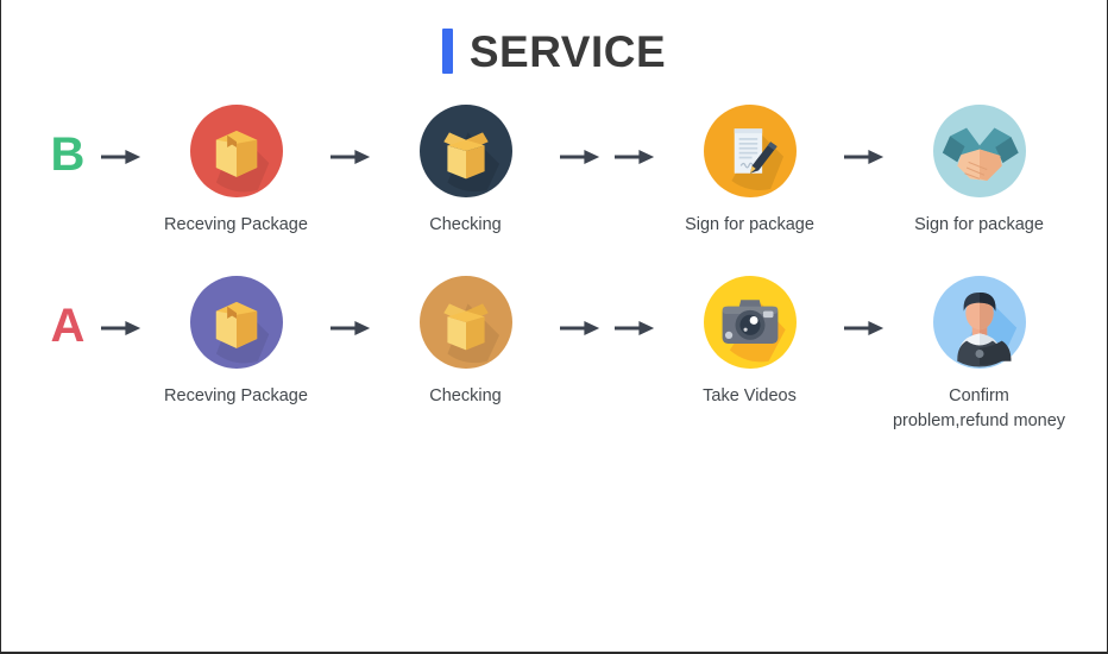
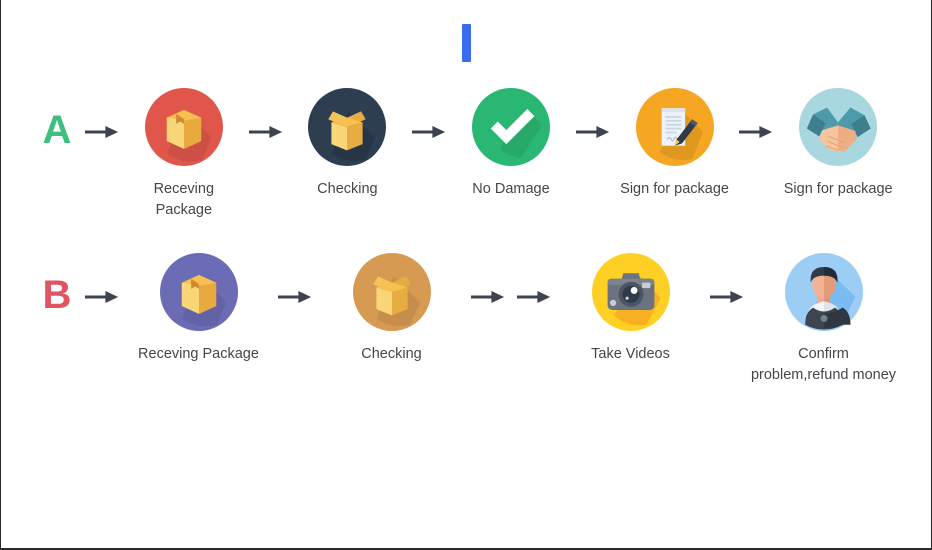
- SERVICE
- B
+ A
  Receving Package
  Checking
+ No Damage
  Sign for package
  Sign for package
- A
+ B
  Receving Package
  Checking
  Take Videos
  Confirm problem,refund money
